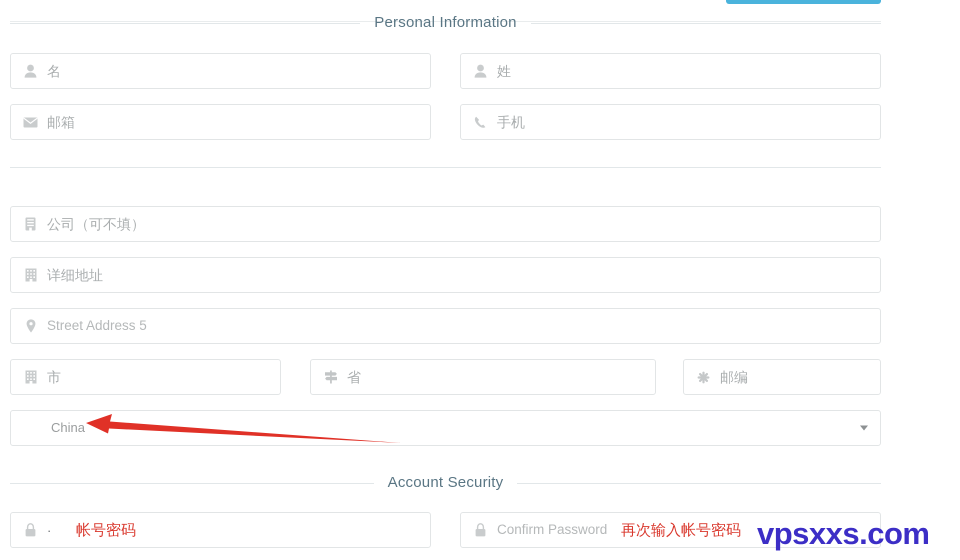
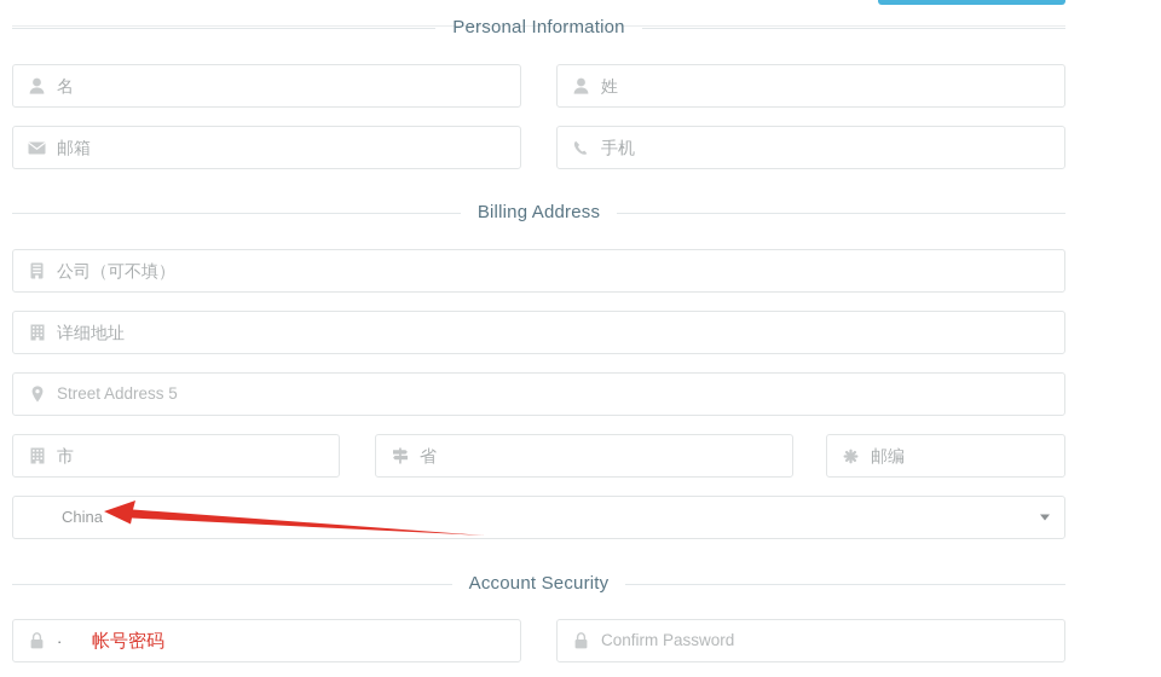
  Personal Information
  名
  姓
  邮箱
  手机
+ Billing Address
  公司（可不填）
  详细地址
  Street Address 5
  市
  省
  邮编
  China
  Account Security
  ·
  Confirm Password
  帐号密码
- 再次输入帐号密码
- vpsxxs.com
